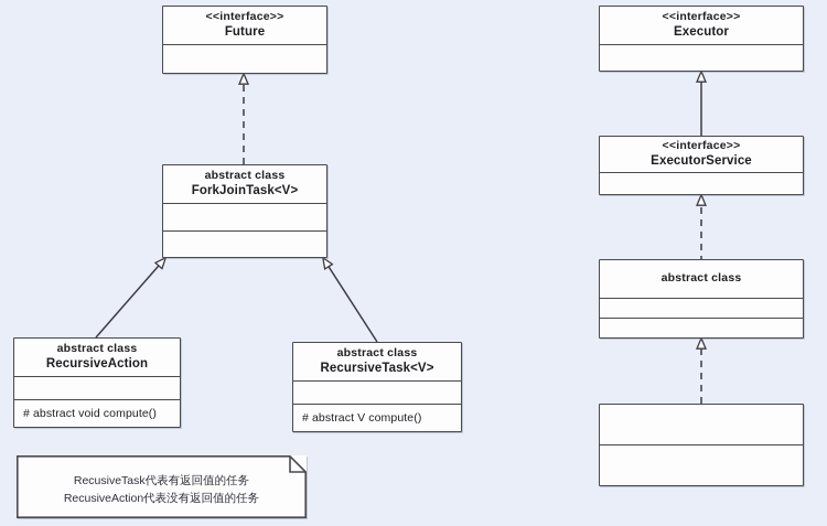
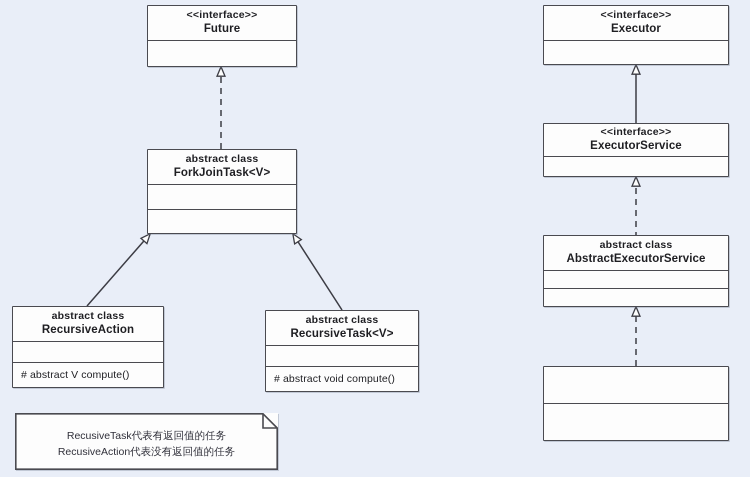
  <<interface>>
  Future
  abstract class
  ForkJoinTask<V>
  abstract class
  RecursiveAction
- # abstract void compute()
+ # abstract V compute()
  abstract class
  RecursiveTask<V>
- # abstract V compute()
+ # abstract void compute()
  RecusiveTask代表有返回值的任务
  RecusiveAction代表没有返回值的任务
  <<interface>>
  Executor
  <<interface>>
  ExecutorService
  abstract class
+ AbstractExecutorService
